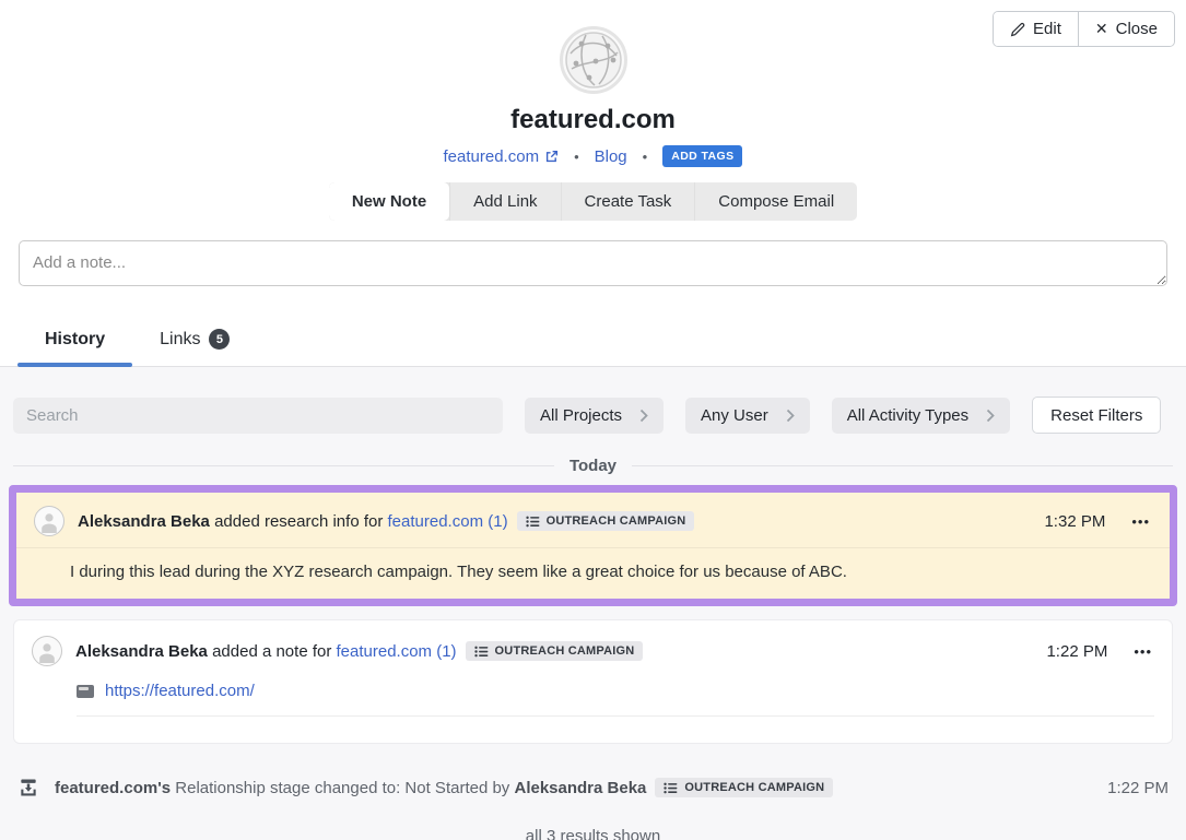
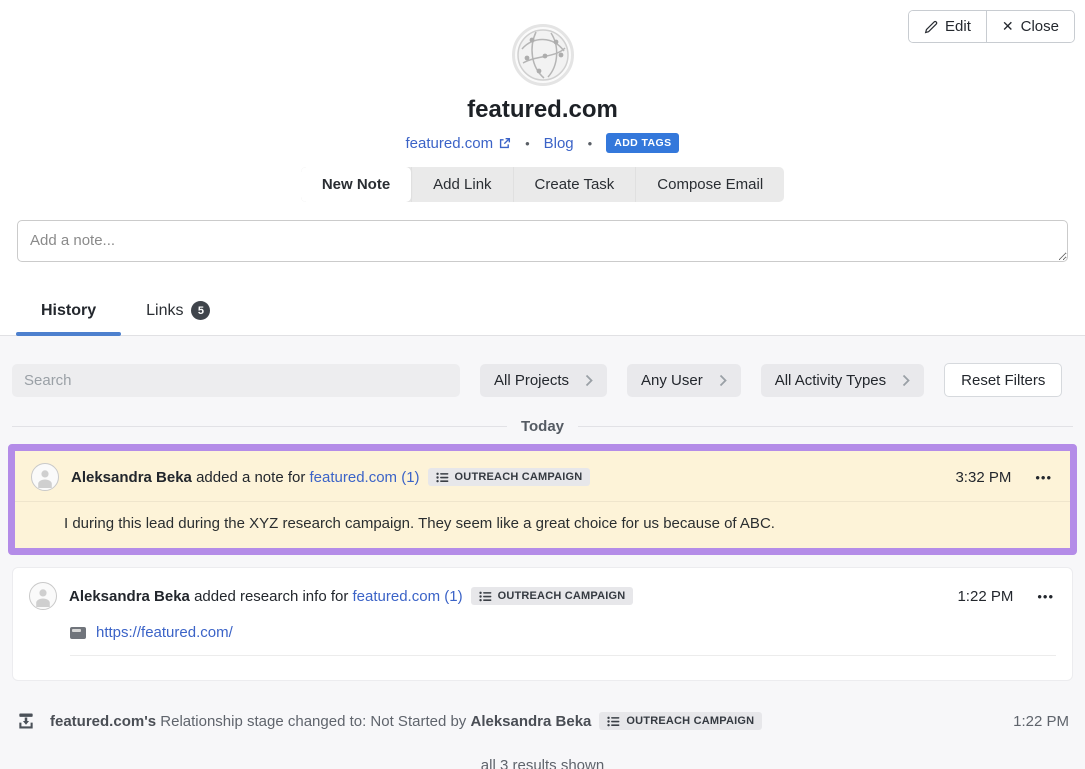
  Edit
  ✕
  Close
  featured.com
  featured.com
  •
  Blog
  •
  ADD TAGS
  New Note
  Add Link
  Create Task
  Compose Email
  Add a note...
  History
  Links
  5
  Search
  All Projects
  Any User
  All Activity Types
  Reset Filters
  Today
- Aleksandra Beka added research info for featured.com (1)
+ Aleksandra Beka added a note for featured.com (1)
  OUTREACH CAMPAIGN
- 1:32 PM
+ 3:32 PM
  •••
  I during this lead during the XYZ research campaign. They seem like a great choice for us because of ABC.
- Aleksandra Beka added a note for featured.com (1)
+ Aleksandra Beka added research info for featured.com (1)
  OUTREACH CAMPAIGN
  1:22 PM
  •••
  https://featured.com/
  featured.com's Relationship stage changed to: Not Started by Aleksandra Beka
  OUTREACH CAMPAIGN
  1:22 PM
  all 3 results shown
